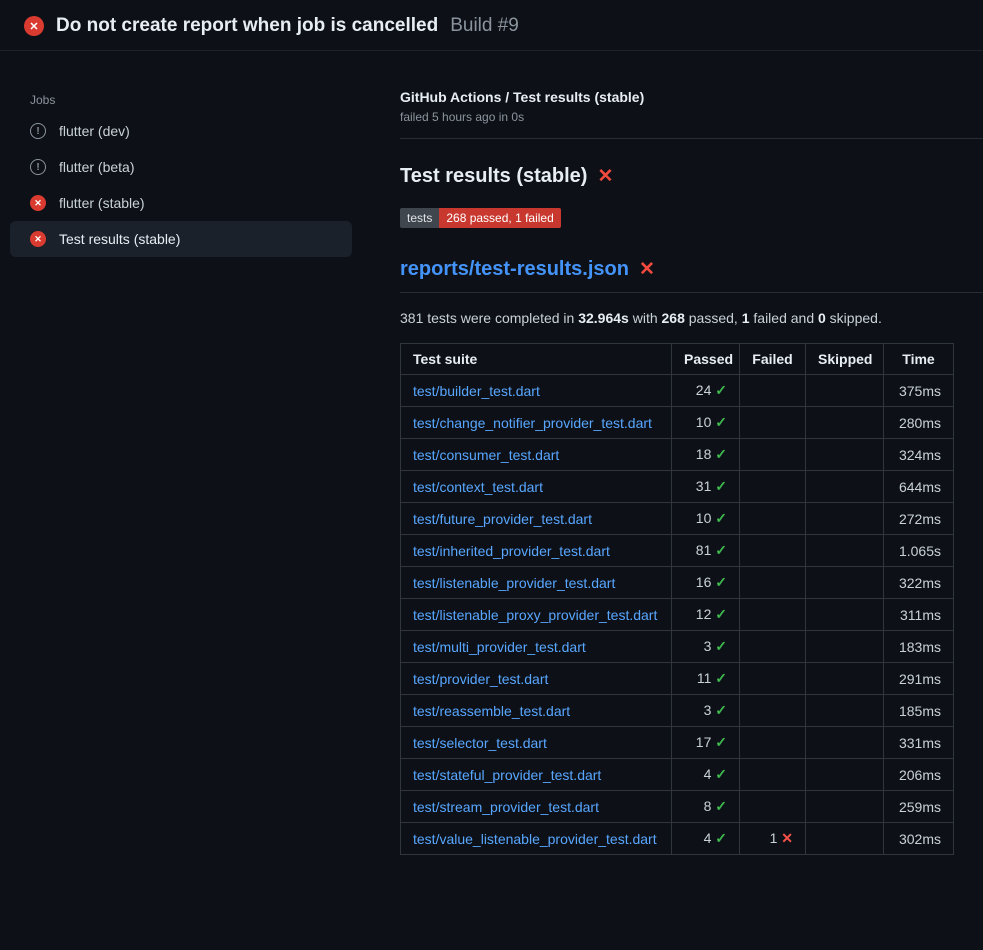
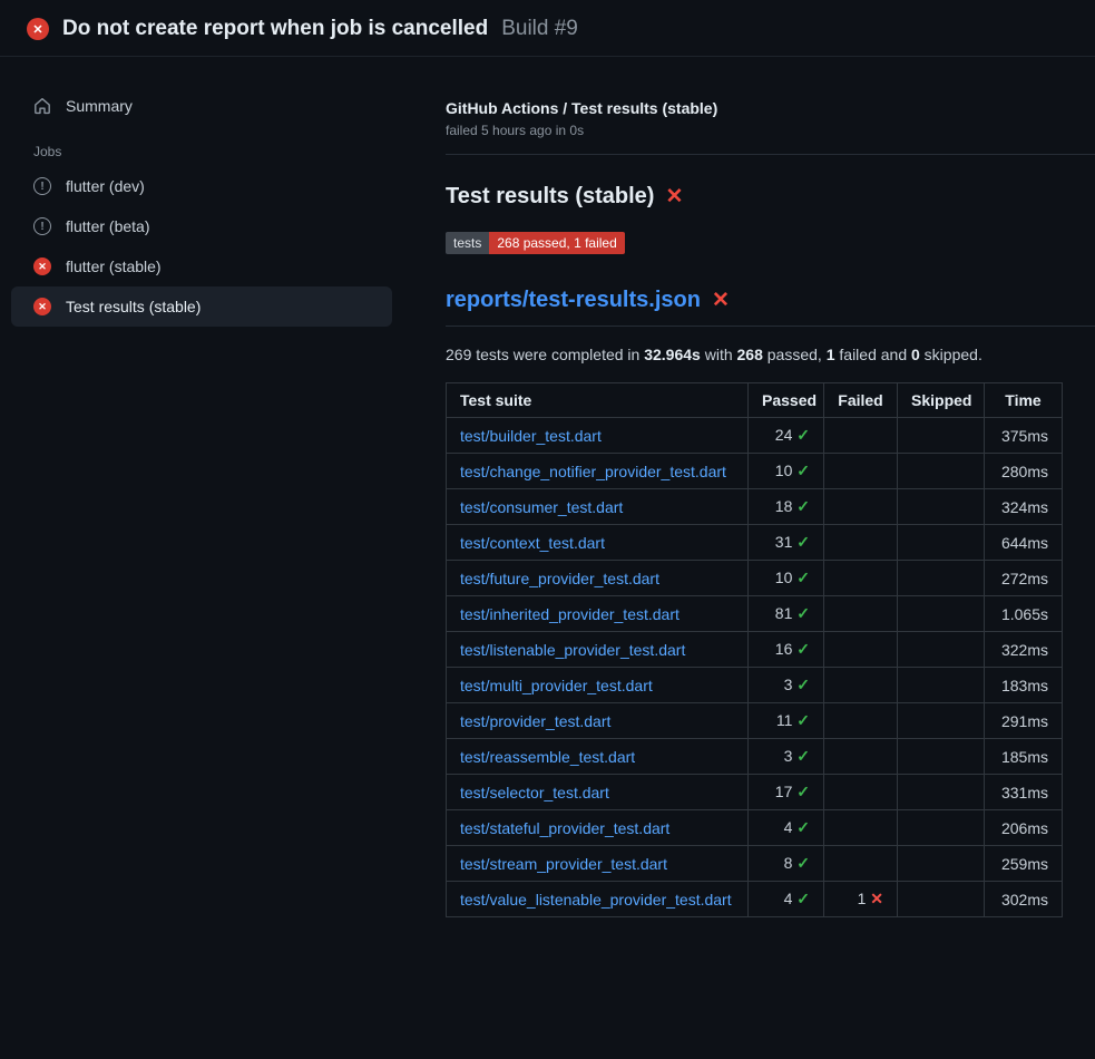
  ✕
  Do not create report when job is cancelled
  Build #9
+ Summary
  Jobs
  !
  flutter (dev)
  !
  flutter (beta)
  ✕
  flutter (stable)
  ✕
  Test results (stable)
  GitHub Actions / Test results (stable)
  failed 5 hours ago in 0s
  Test results (stable)
  ✕
  tests
  268 passed, 1 failed
  reports/test-results.json
  ✕
- 381 tests were completed in 32.964s with 268 passed, 1 failed and 0 skipped.
+ 269 tests were completed in 32.964s with 268 passed, 1 failed and 0 skipped.
  Test suite	Passed	Failed	Skipped	Time
  test/builder_test.dart	24 ✓			375ms
  test/change_notifier_provider_test.dart	10 ✓			280ms
  test/consumer_test.dart	18 ✓			324ms
  test/context_test.dart	31 ✓			644ms
  test/future_provider_test.dart	10 ✓			272ms
  test/inherited_provider_test.dart	81 ✓			1.065s
  test/listenable_provider_test.dart	16 ✓			322ms
- test/listenable_proxy_provider_test.dart	12 ✓			311ms
  test/multi_provider_test.dart	3 ✓			183ms
  test/provider_test.dart	11 ✓			291ms
  test/reassemble_test.dart	3 ✓			185ms
  test/selector_test.dart	17 ✓			331ms
  test/stateful_provider_test.dart	4 ✓			206ms
  test/stream_provider_test.dart	8 ✓			259ms
  test/value_listenable_provider_test.dart	4 ✓	1 ✕		302ms
